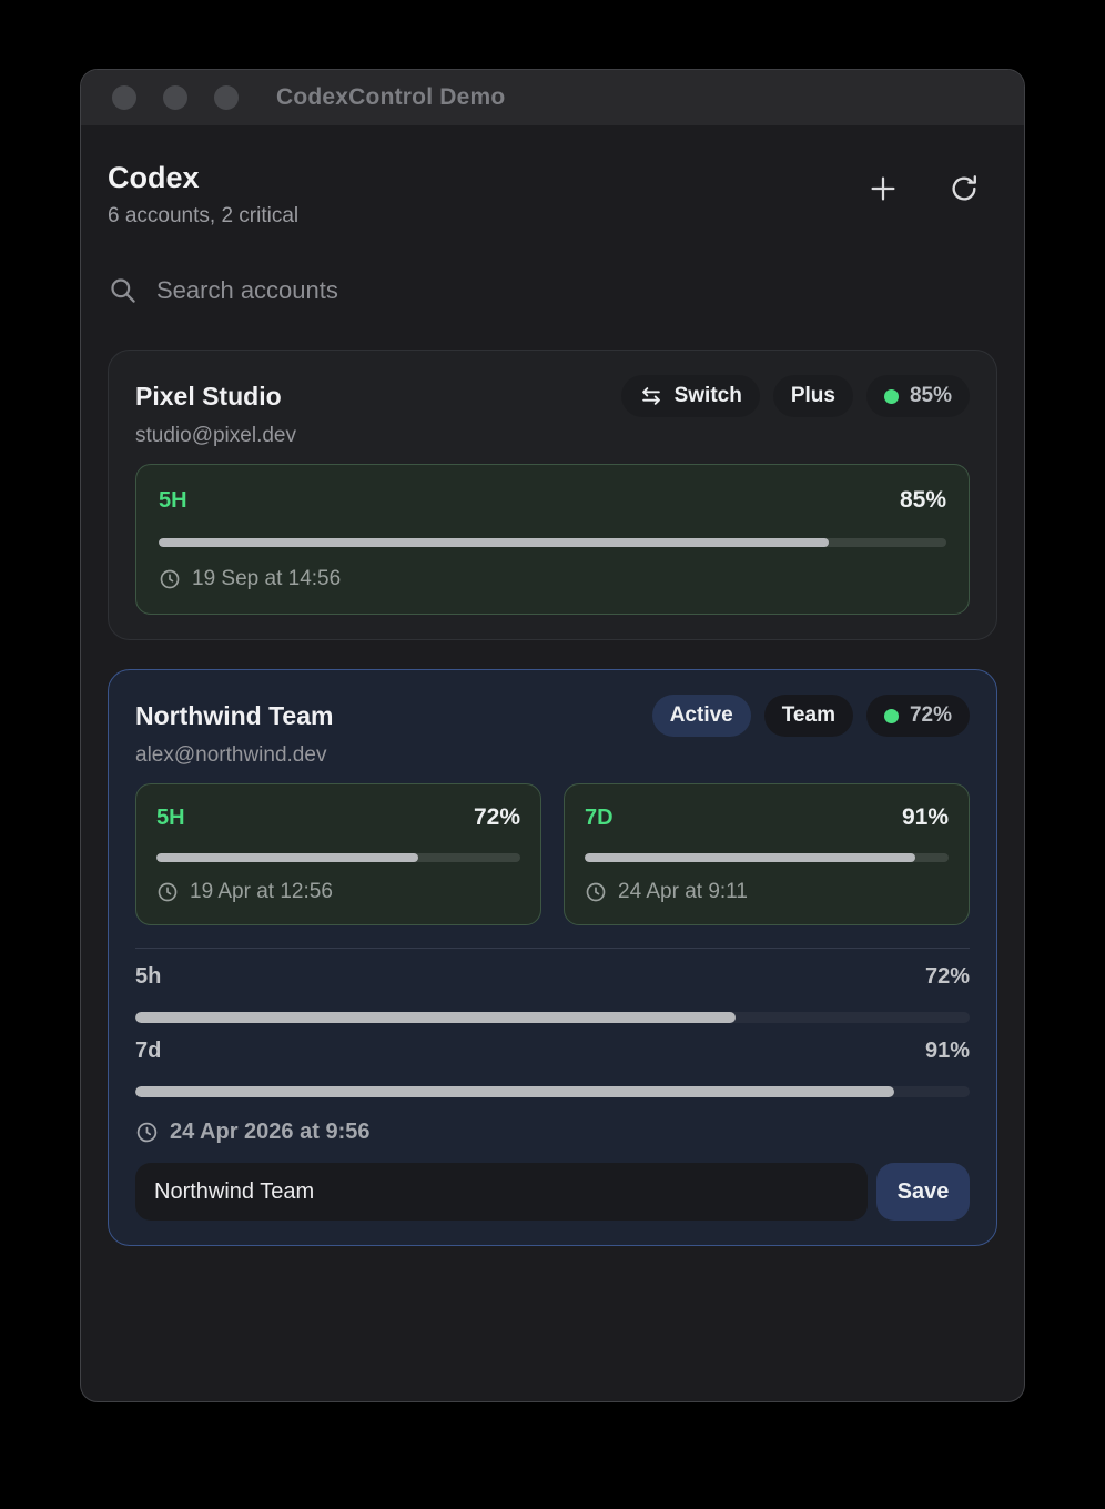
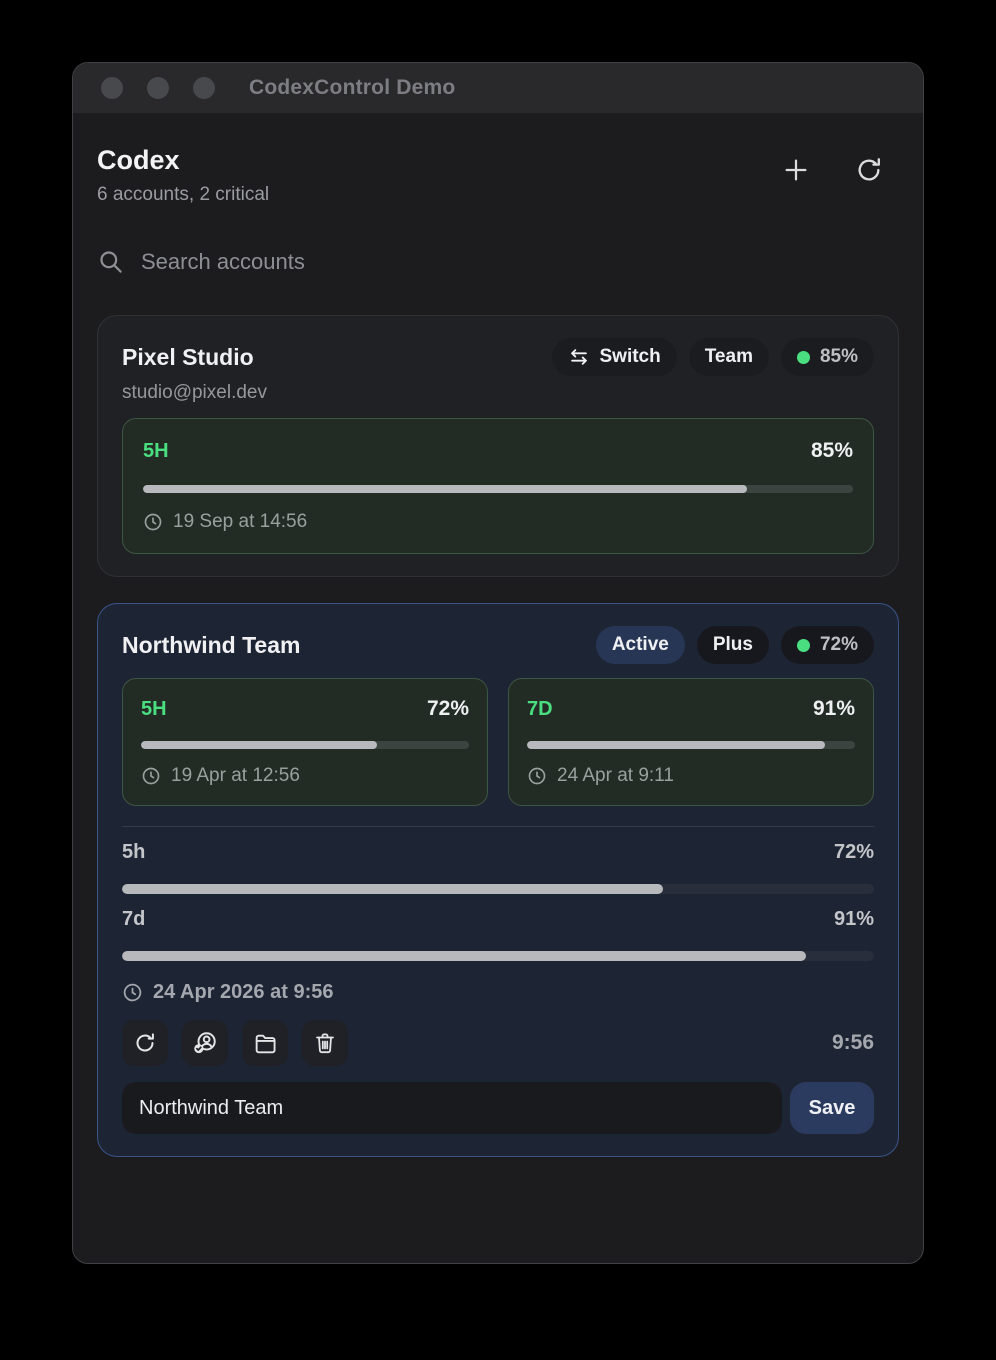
  CodexControl Demo
  Codex
  6 accounts, 2 critical
  Search accounts
  Pixel Studio
  Switch
- Plus
+ Team
  85%
  studio@pixel.dev
  5H
  85%
  19 Sep at 14:56
  Northwind Team
  Active
- Team
+ Plus
  72%
- alex@northwind.dev
  5H
  72%
  19 Apr at 12:56
  7D
  91%
  24 Apr at 9:11
  5h
  72%
  7d
  91%
  24 Apr 2026 at 9:56
+ 9:56
  Northwind Team
  Save
